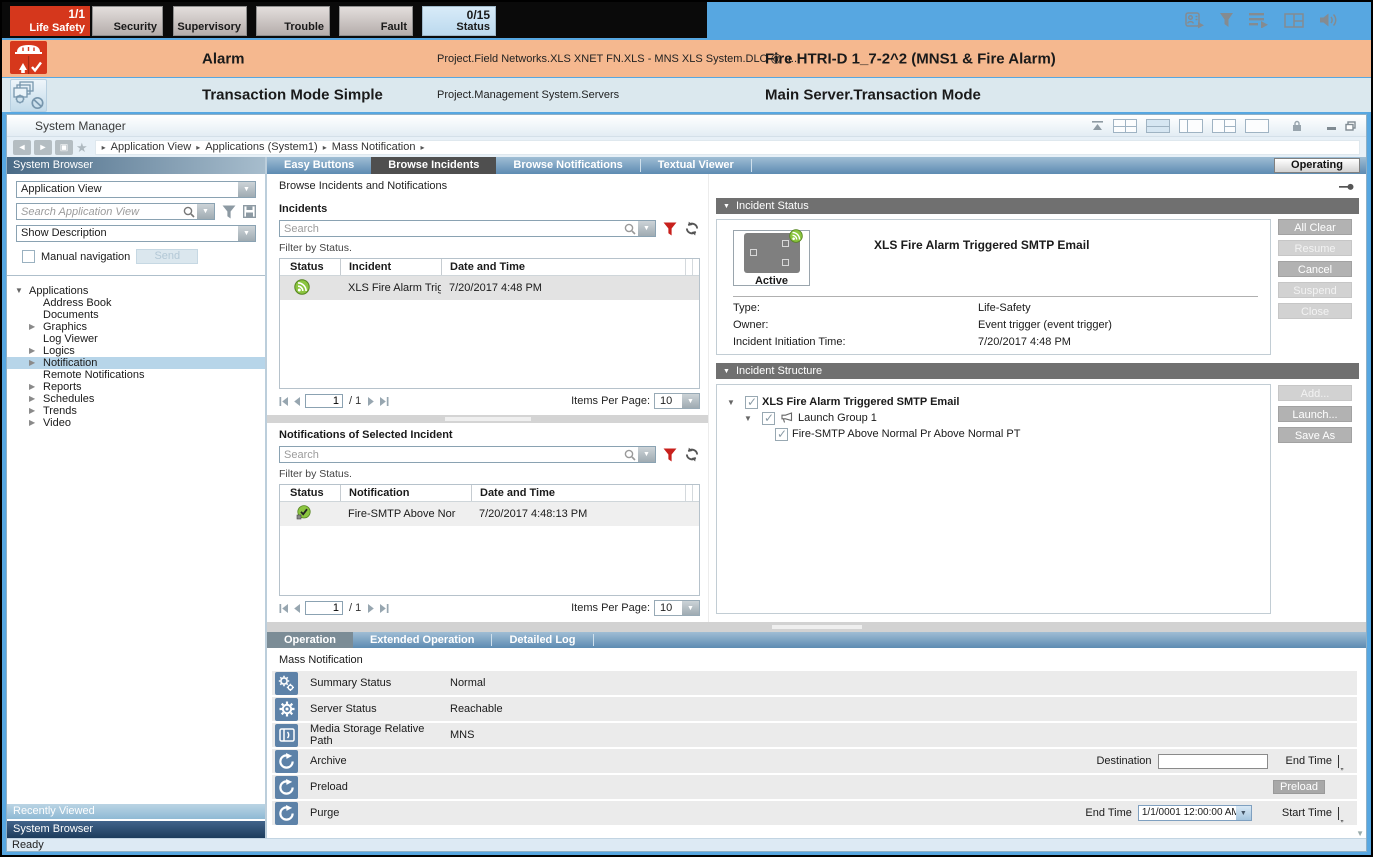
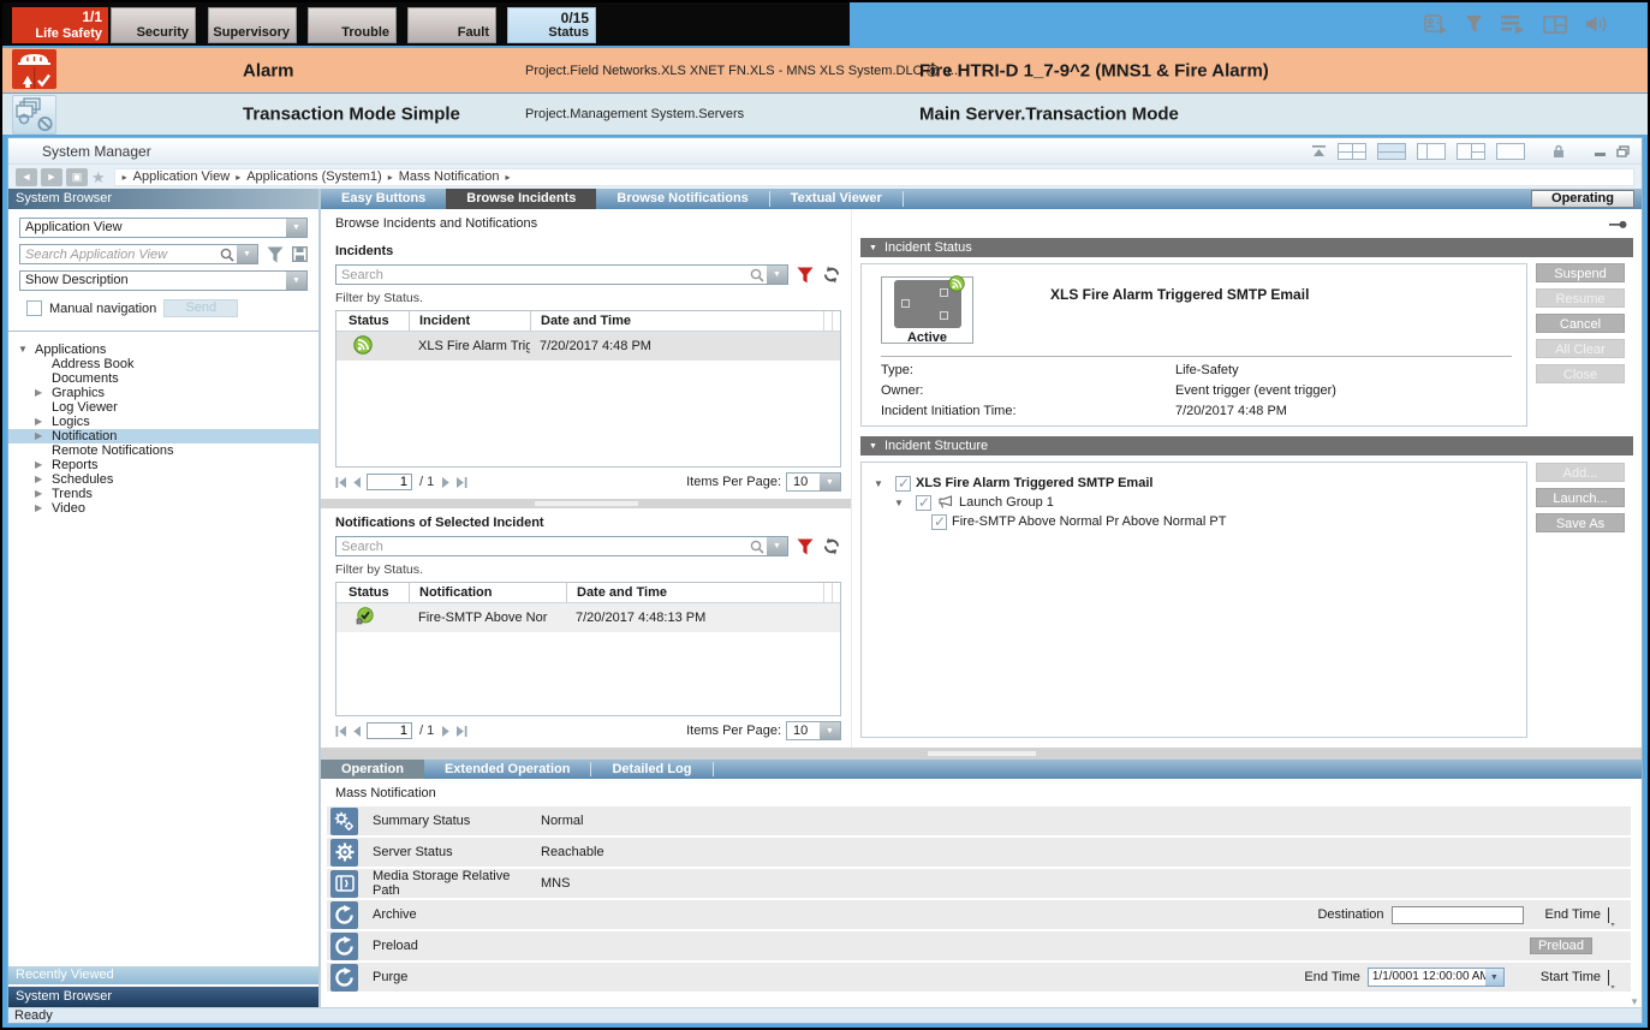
  1/1
  Life Safety
  Security
  Supervisory
  Trouble
  Fault
  0/15
  Status
  Alarm
  Project.Field Networks.XLS XNET FN.XLS - MNS XLS System.DLC @ a...
- Fire HTRI-D 1_7-2^2 (MNS1 & Fire Alarm)
+ Fire HTRI-D 1_7-9^2 (MNS1 & Fire Alarm)
  Transaction Mode Simple
  Project.Management System.Servers
  Main Server.Transaction Mode
  System Manager
  ◄
  ►
  ▣
  ★
  ▸
  Application View
  ▸
  Applications (System1)
  ▸
  Mass Notification
  ▸
  System Browser
  Application View
  Search Application View
  Show Description
  Manual navigation
  Send
  Applications
  Address Book
  Documents
  Graphics
  Log Viewer
  Logics
  Notification
  Remote Notifications
  Reports
  Schedules
  Trends
  Video
  Recently Viewed
  System Browser
  Easy Buttons
  Browse Incidents
  Browse Notifications
  Textual Viewer
  Operating
  Browse Incidents and Notifications
  Incidents
  Search
  Filter by Status.
  Status
  Incident
  Date and Time
  XLS Fire Alarm Trig
  7/20/2017 4:48 PM
  1
  / 1
  Items Per Page:
  10
  Notifications of Selected Incident
  Search
  Filter by Status.
  Status
  Notification
  Date and Time
  Fire-SMTP Above Nor
  7/20/2017 4:48:13 PM
  1
  / 1
  Items Per Page:
  10
  Incident Status
  Active
  XLS Fire Alarm Triggered SMTP Email
  Type: Life-Safety
  Owner: Event trigger (event trigger)
  Incident Initiation Time: 7/20/2017 4:48 PM
- All Clear
+ Suspend
  Resume
  Cancel
- Suspend
+ All Clear
  Close
  Incident Structure
  XLS Fire Alarm Triggered SMTP Email
  Launch Group 1
  Fire-SMTP Above Normal Pr Above Normal PT
  Add...
  Launch...
  Save As
  Operation
  Extended Operation
  Detailed Log
  Mass Notification
  Summary Status
  Normal
  Server Status
  Reachable
  Media Storage Relative Path
  MNS
  Archive
  Destination
  End Time
  Preload
  Preload
  Purge
  End Time
  1/1/0001 12:00:00 A
  Start Time
  ▼
  Ready
